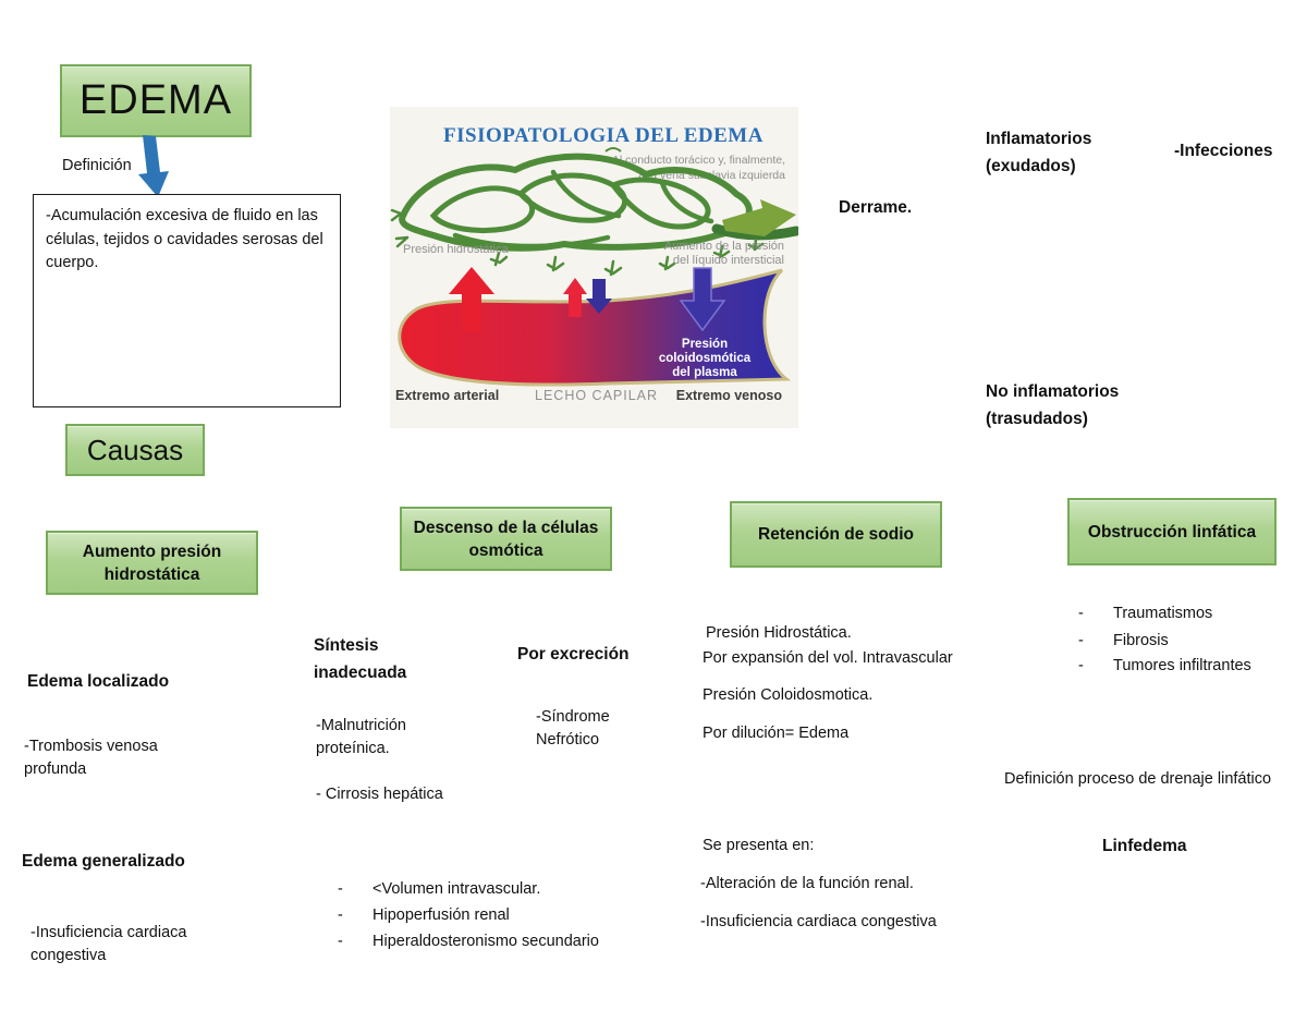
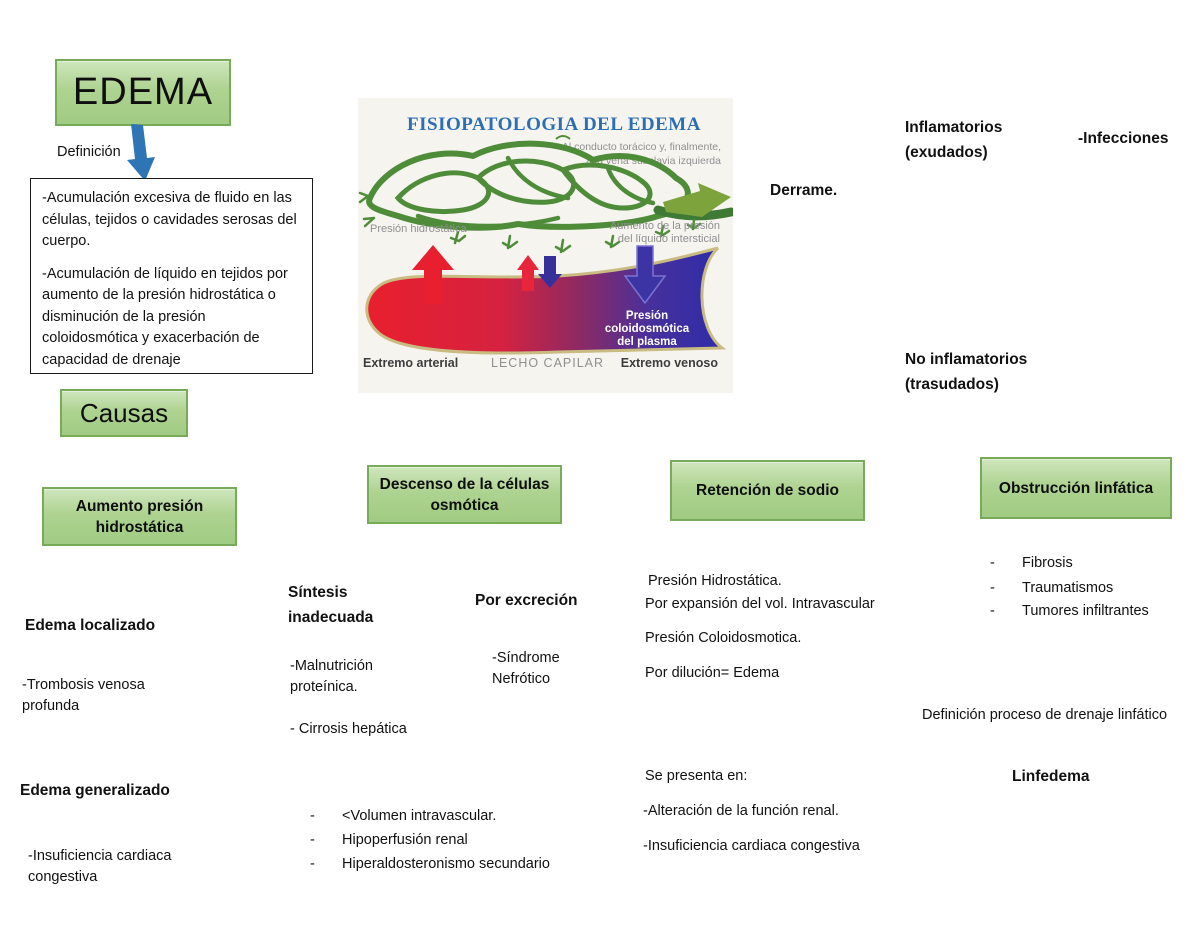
  EDEMA
  Definición
  -Acumulación excesiva de fluido en las células, tejidos o cavidades serosas del cuerpo.
+ -Acumulación de líquido en tejidos por aumento de la presión hidrostática o disminución de la presión coloidosmótica y exacerbación de capacidad de drenaje
  Causas
  FISIOPATOLOGIA DEL EDEMA
  conducto torácico y, finalmente,
  vena savia izquierda
  Presión hidrostática
  Aumento de la presión
  del líquido intersticial
  Presión
  coloidosmótica
  del plasma
  Extremo arterial
  LECHO CAPILAR
  Extremo venoso
  Inflamatorios (exudados)
  -Infecciones
  Derrame.
  No inflamatorios (trasudados)
  Aumento presión hidrostática
  Descenso de la células osmótica
  Retención de sodio
  Obstrucción linfática
  Edema localizado
  -Trombosis venosa profunda
  Edema generalizado
  -Insuficiencia cardiaca congestiva
  Síntesis inadecuada
  Por excreción
  -Malnutrición proteínica.
  -Síndrome Nefrótico
  - Cirrosis hepática
  -
  <Volumen intravascular.
  -
  Hipoperfusión renal
  -
  Hiperaldosteronismo secundario
  Presión Hidrostática.
  Por expansión del vol. Intravascular
  Presión Coloidosmotica.
  Por dilución= Edema
  Se presenta en:
  -Alteración de la función renal.
  -Insuficiencia cardiaca congestiva
  -
- Traumatismos
+ Fibrosis
  -
- Fibrosis
+ Traumatismos
  -
  Tumores infiltrantes
  Definición proceso de drenaje linfático
  Linfedema
